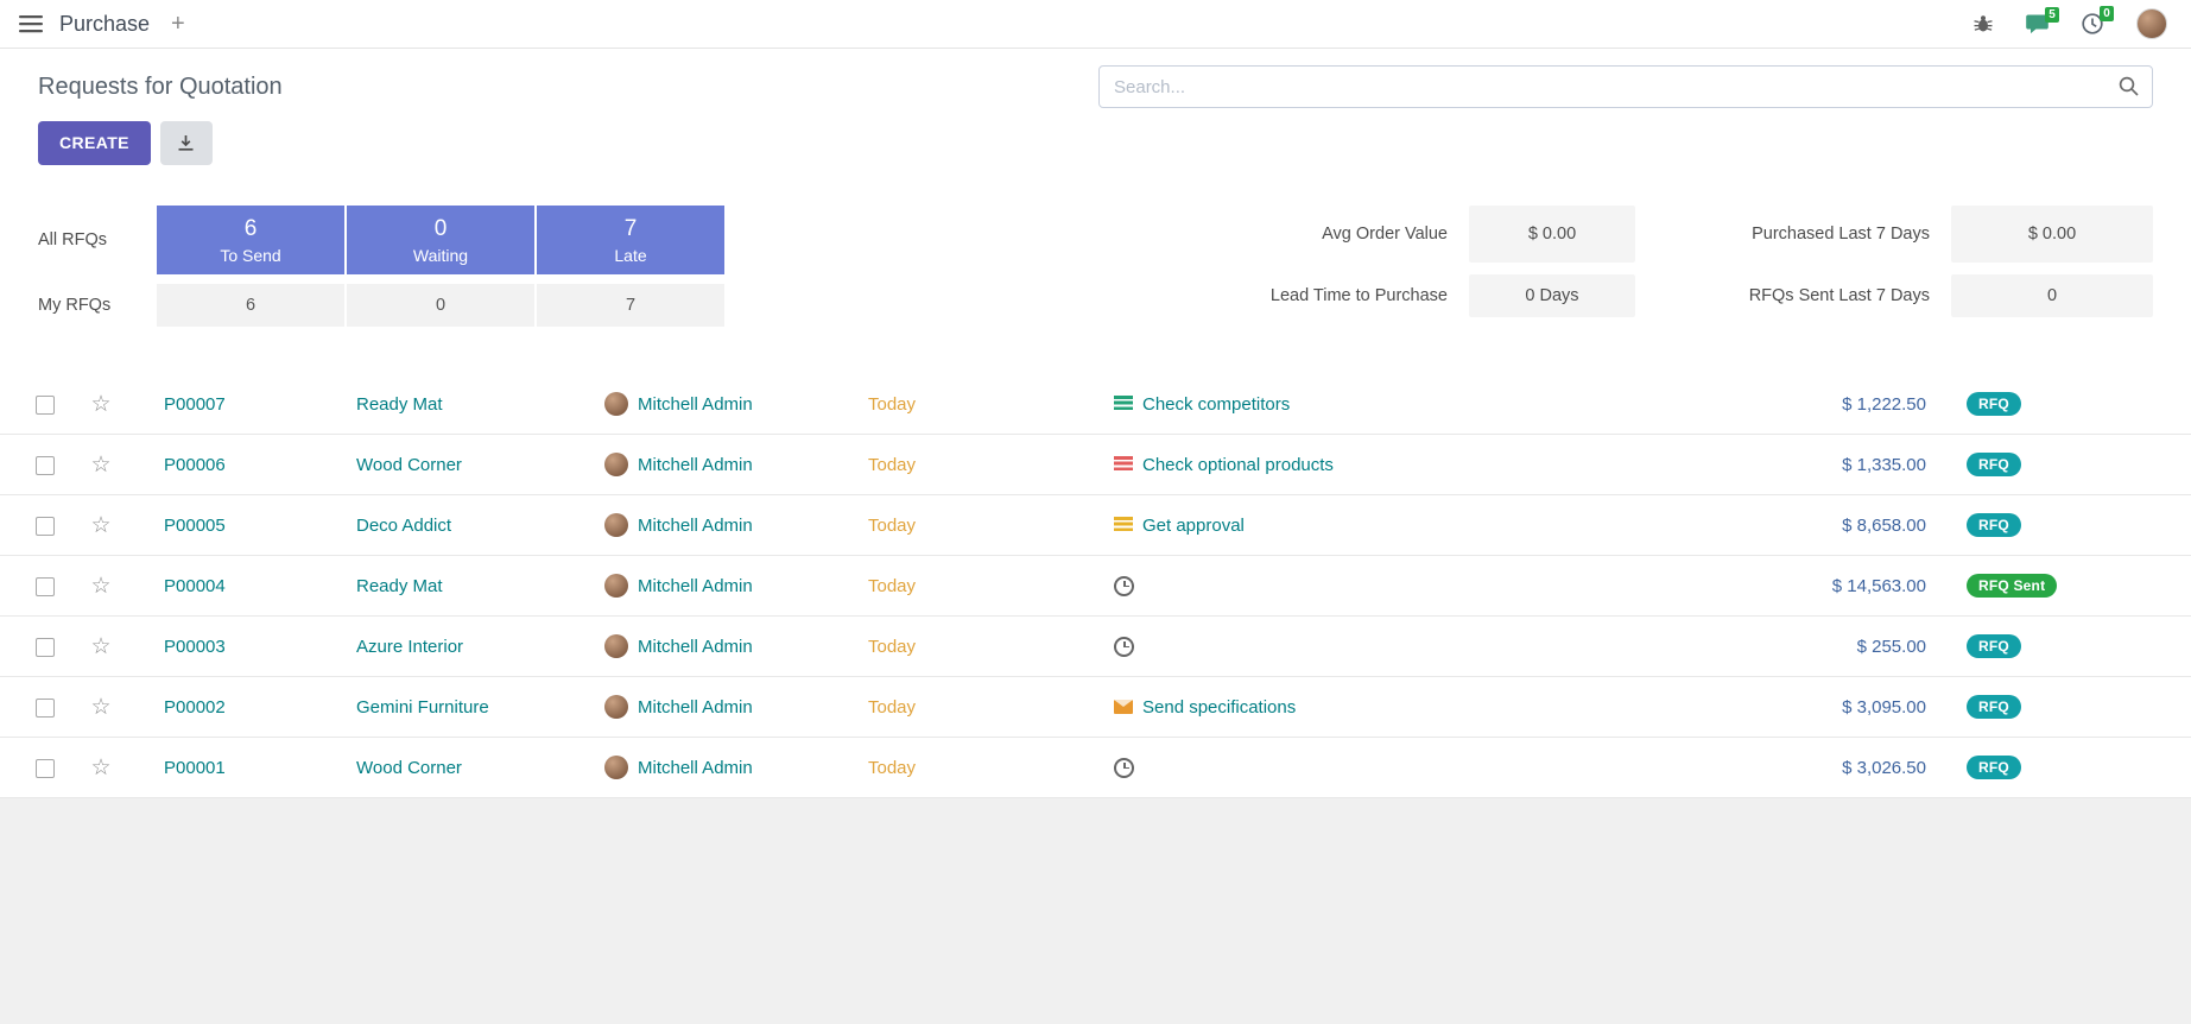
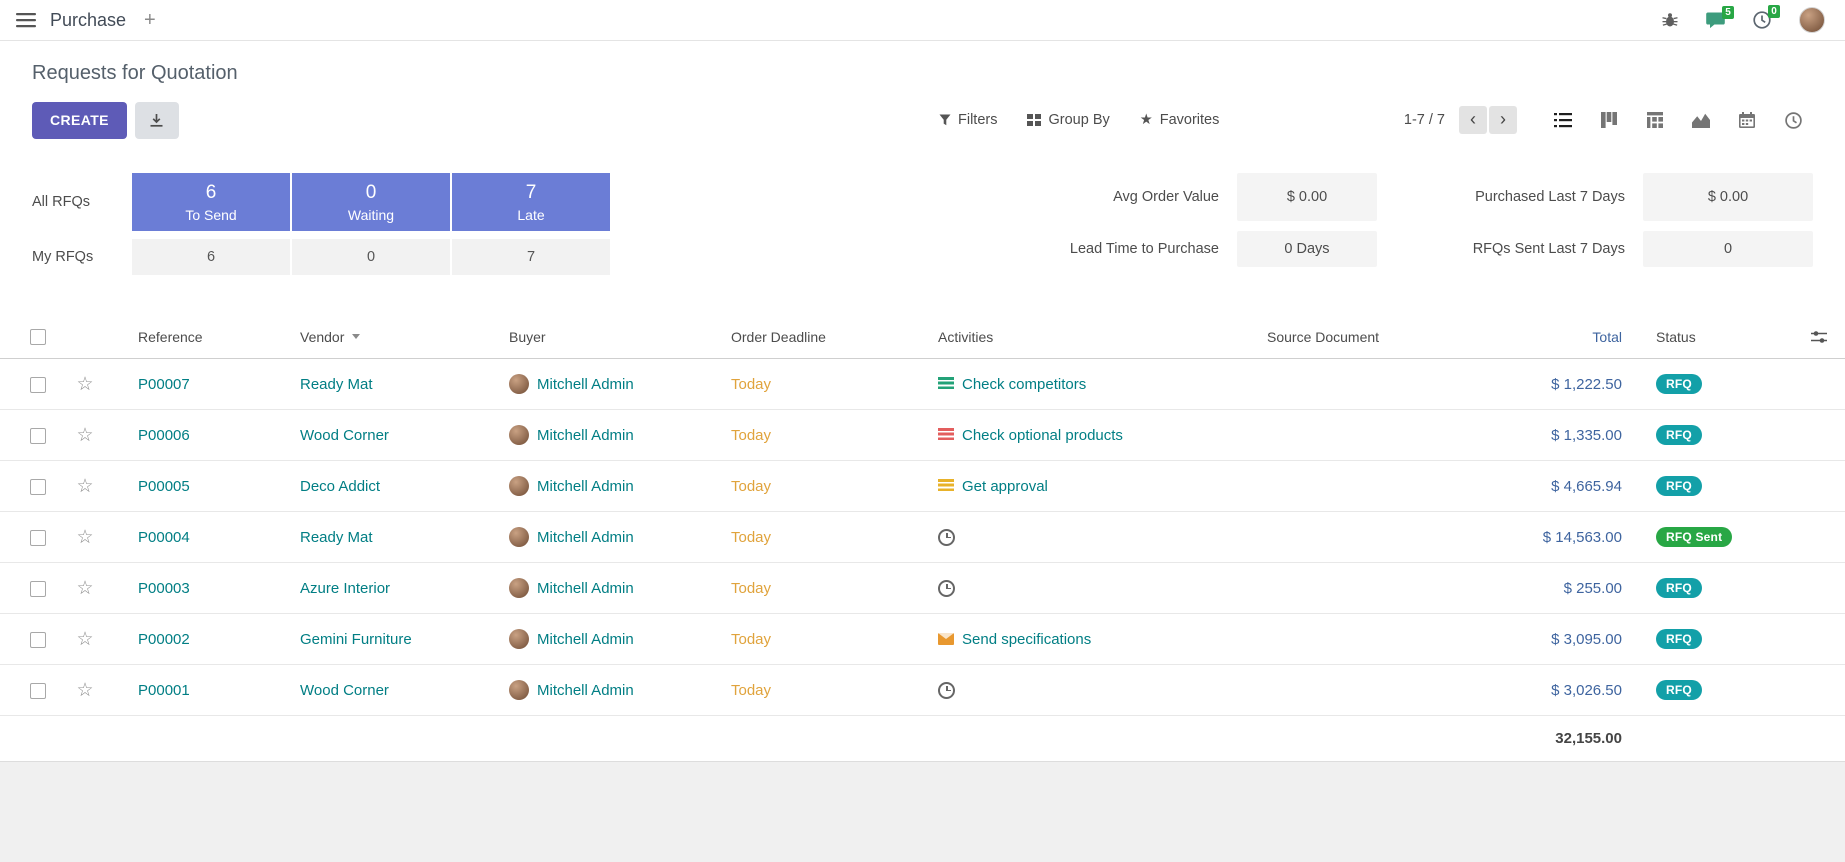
  Purchase
  +
  5
  0
  Requests for Quotation
- Search...
  CREATE
+ Filters
+ Group By
+ ★
+ Favorites
+ 1-7 / 7
+ ‹
+ ›
  All RFQs
  6
  To Send
  0
  Waiting
  7
  Late
  My RFQs
  6
  0
  7
  Avg Order Value
  $ 0.00
  Purchased Last 7 Days
  $ 0.00
  Lead Time to Purchase
  0 Days
  RFQs Sent Last 7 Days
  0
+ Reference
+ Vendor
+ Buyer
+ Order Deadline
+ Activities
+ Source Document
+ Total
+ Status
  ☆
  P00007
  Ready Mat
  Mitchell Admin
  Today
  Check competitors
  $ 1,222.50
  RFQ
  ☆
  P00006
  Wood Corner
  Mitchell Admin
  Today
  Check optional products
  $ 1,335.00
  RFQ
  ☆
  P00005
  Deco Addict
  Mitchell Admin
  Today
  Get approval
- $ 8,658.00
+ $ 4,665.94
  RFQ
  ☆
  P00004
  Ready Mat
  Mitchell Admin
  Today
  $ 14,563.00
  RFQ Sent
  ☆
  P00003
  Azure Interior
  Mitchell Admin
  Today
  $ 255.00
  RFQ
  ☆
  P00002
  Gemini Furniture
  Mitchell Admin
  Today
  Send specifications
  $ 3,095.00
  RFQ
  ☆
  P00001
  Wood Corner
  Mitchell Admin
  Today
  $ 3,026.50
  RFQ
+ 32,155.00
